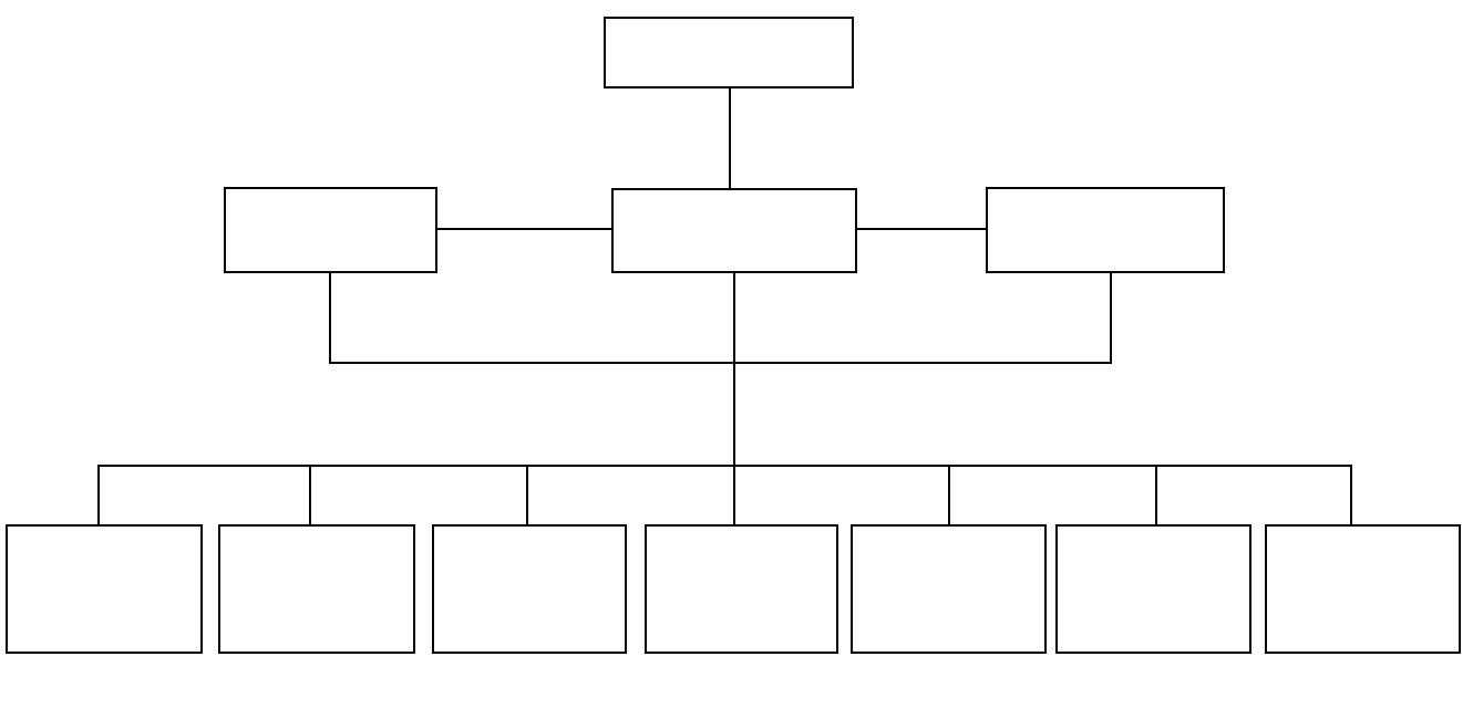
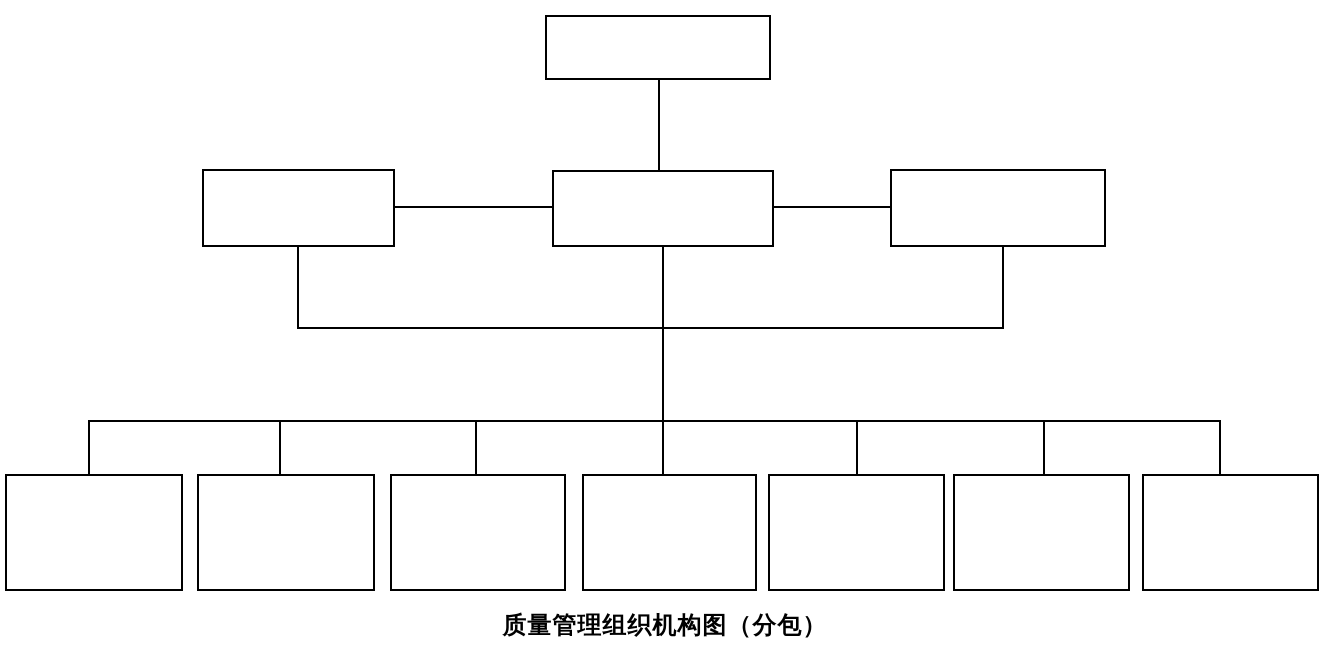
+ 质量管理组织机构图（分包）
